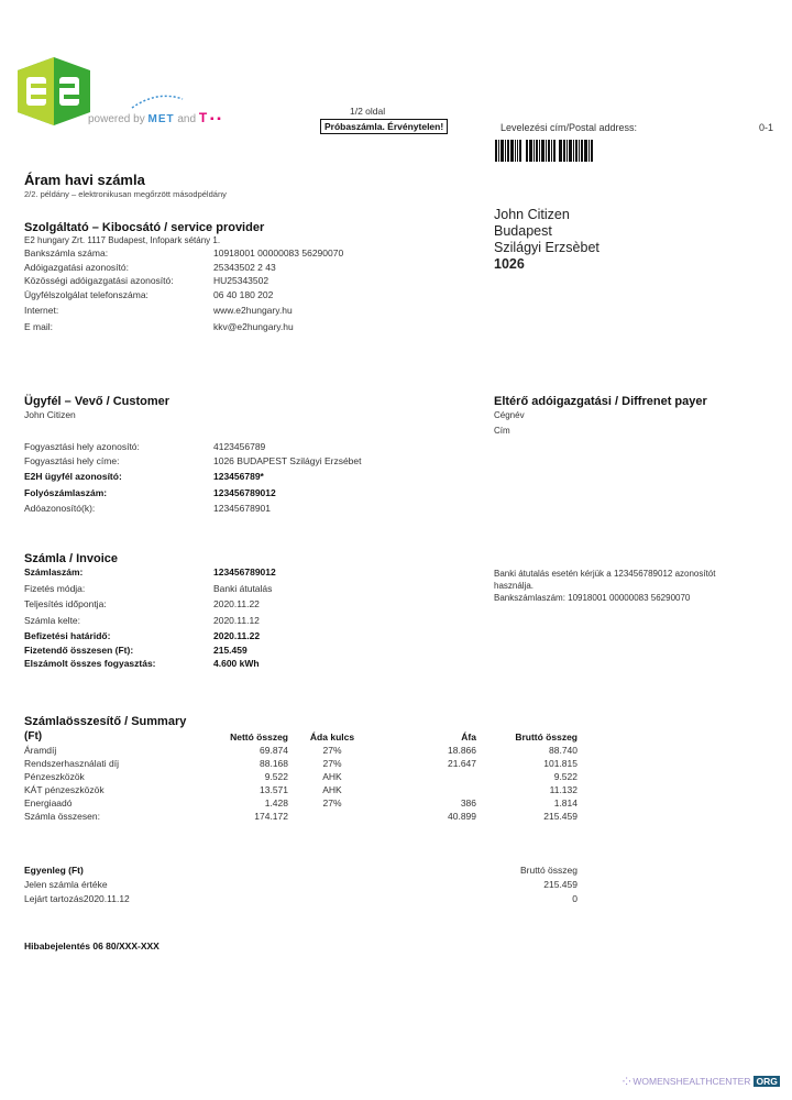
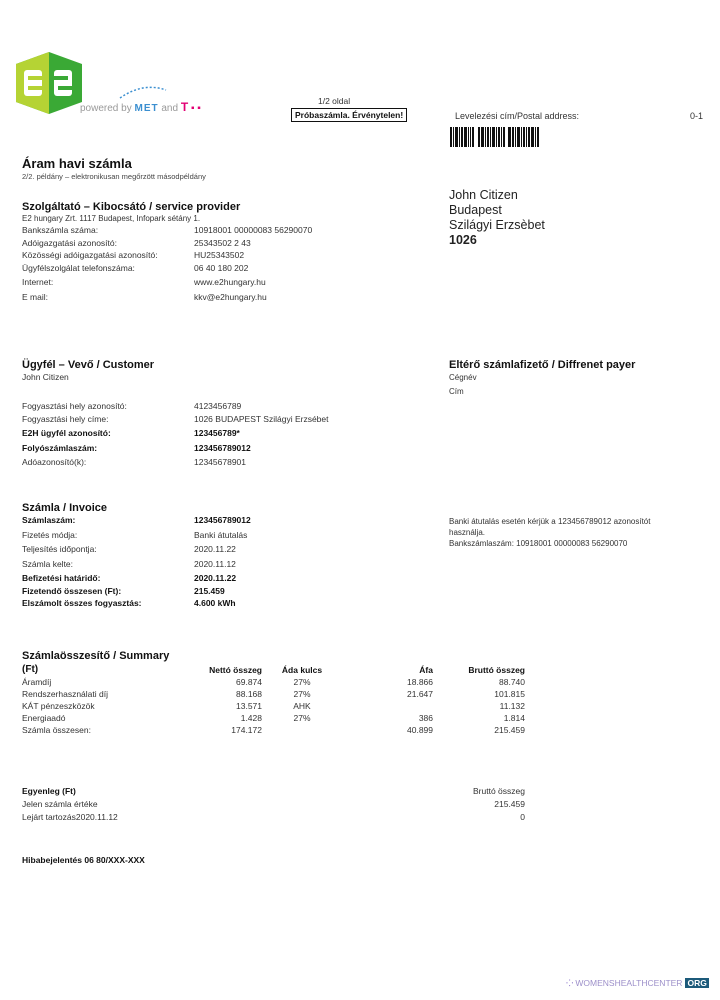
  powered by MET and T ▪ ▪
  1/2 oldal
  Próbaszámla. Érvénytelen!
  Levelezési cím/Postal address:
  0-1
  Áram havi számla
  2/2. példány – elektronikusan megőrzött másodpéldány
  John Citizen
  Budapest
  Szilágyi Erzsèbet
  1026
  Szolgáltató – Kibocsátó / service provider
  E2 hungary Zrt. 1117 Budapest, Infopark sétány 1.
  Bankszámla száma:
  10918001 00000083 56290070
  Adóigazgatási azonosító:
  25343502 2 43
  Közösségi adóigazgatási azonosító:
  HU25343502
  Ügyfélszolgálat telefonszáma:
  06 40 180 202
  Internet:
  www.e2hungary.hu
  E mail:
  kkv@e2hungary.hu
  Ügyfél – Vevő / Customer
  John Citizen
  Fogyasztási hely azonosító:
  4123456789
  Fogyasztási hely címe:
  1026 BUDAPEST Szilágyi Erzsébet
  E2H ügyfél azonosító:
  123456789*
  Folyószámlaszám:
  123456789012
  Adóazonosító(k):
  12345678901
- Eltérő adóigazgatási / Diffrenet payer
+ Eltérő számlafizető / Diffrenet payer
  Cégnév
  Cím
  Számla / Invoice
  Számlaszám:
  123456789012
  Fizetés módja:
  Banki átutalás
  Teljesítés időpontja:
  2020.11.22
  Számla kelte:
  2020.11.12
  Befizetési határidő:
  2020.11.22
  Fizetendő összesen (Ft):
  215.459
  Elszámolt összes fogyasztás:
  4.600 kWh
  Banki átutalás esetén kérjük a 123456789012 azonosítót
  használja.
  Bankszámlaszám: 10918001 00000083 56290070
  Számlaösszesítő / Summary
  (Ft)	Nettó összeg	Áda kulcs	Áfa	Bruttó összeg
  Áramdíj	69.874	27%	18.866	88.740
  Rendszerhasználati díj	88.168	27%	21.647	101.815
- Pénzeszközök	9.522	AHK		9.522
  KÁT pénzeszközök	13.571	AHK		11.132
  Energiaadó	1.428	27%	386	1.814
  Számla összesen:	174.172		40.899	215.459
  Egyenleg (Ft)
  Bruttó összeg
  Jelen számla értéke
  215.459
  Lejárt tartozás2020.11.12
  0
  Hibabejelentés 06 80/XXX-XXX
  ⁘
  WOMENSHEALTHCENTER
  ORG
